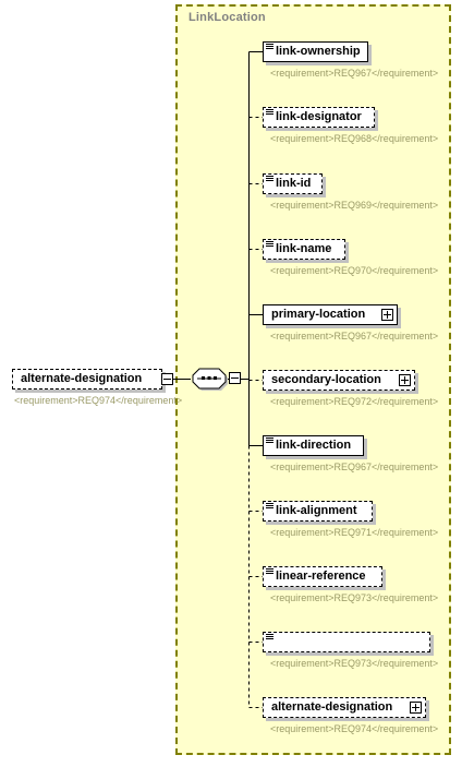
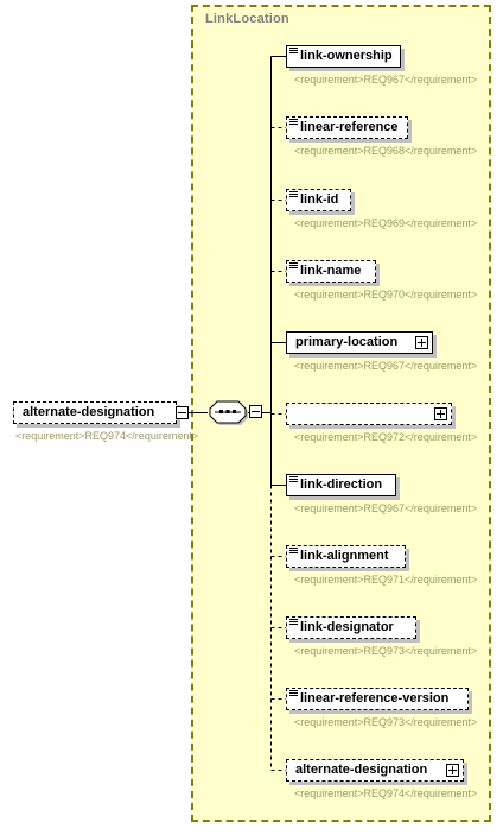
  LinkLocation
  alternate-designation
  <requirement>REQ974</requirement>
  link-ownership
  <requirement>REQ967</requirement>
- link-designator
+ linear-reference
  <requirement>REQ968</requirement>
  link-id
  <requirement>REQ969</requirement>
  link-name
  <requirement>REQ970</requirement>
  primary-location
  <requirement>REQ967</requirement>
- secondary-location
  <requirement>REQ972</requirement>
  link-direction
  <requirement>REQ967</requirement>
  link-alignment
  <requirement>REQ971</requirement>
- linear-reference
+ link-designator
  <requirement>REQ973</requirement>
+ linear-reference-version
  <requirement>REQ973</requirement>
  alternate-designation
  <requirement>REQ974</requirement>
